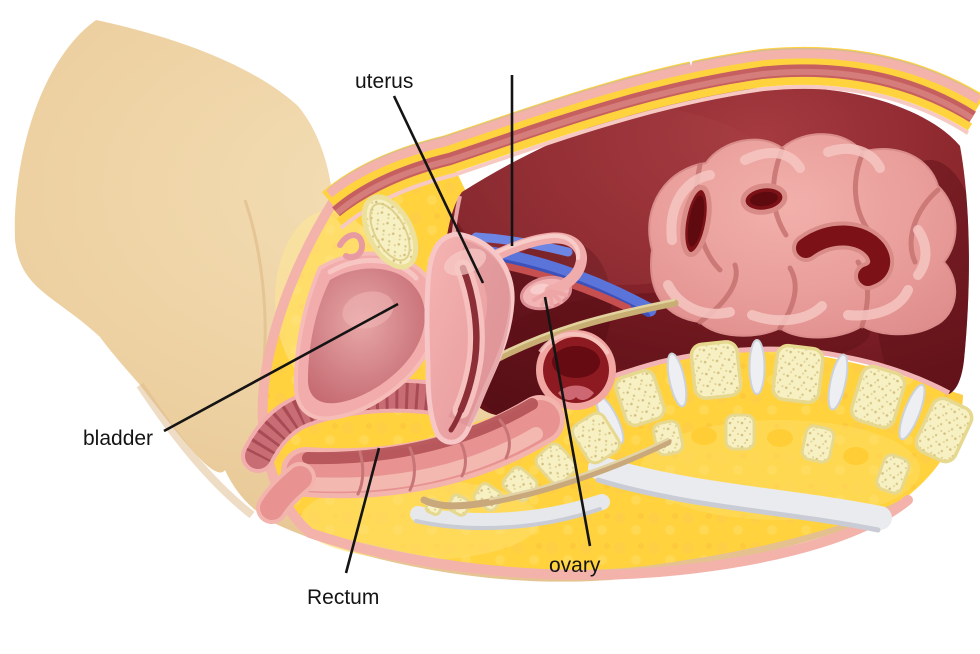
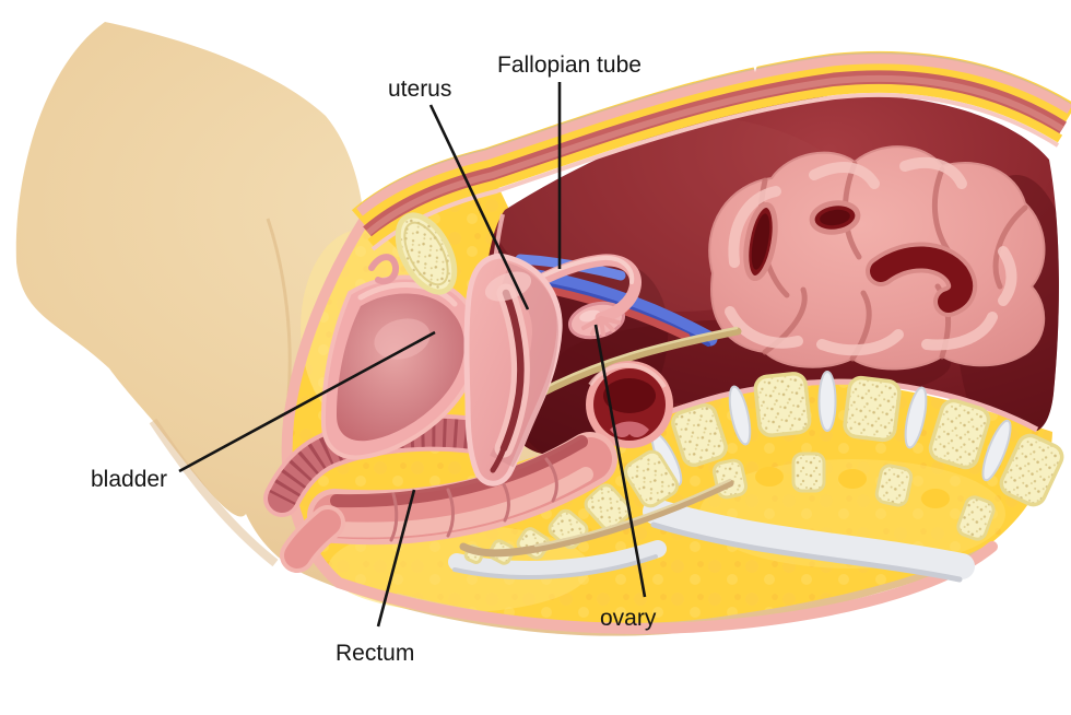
  uterus
+ Fallopian tube
  bladder
  Rectum
  ovary
